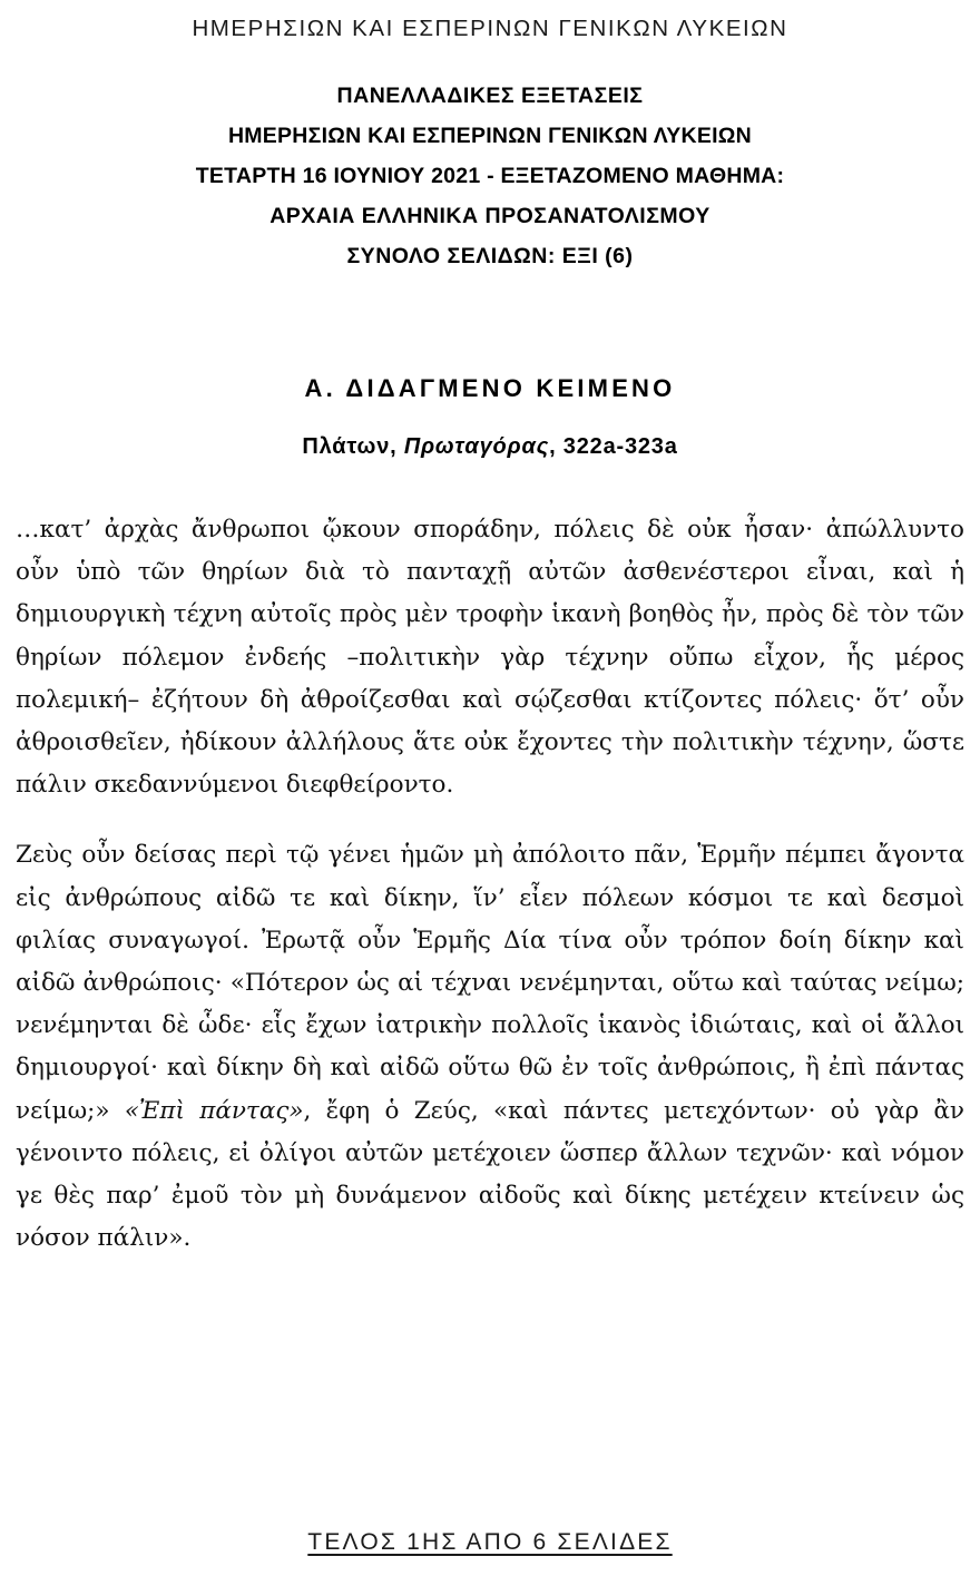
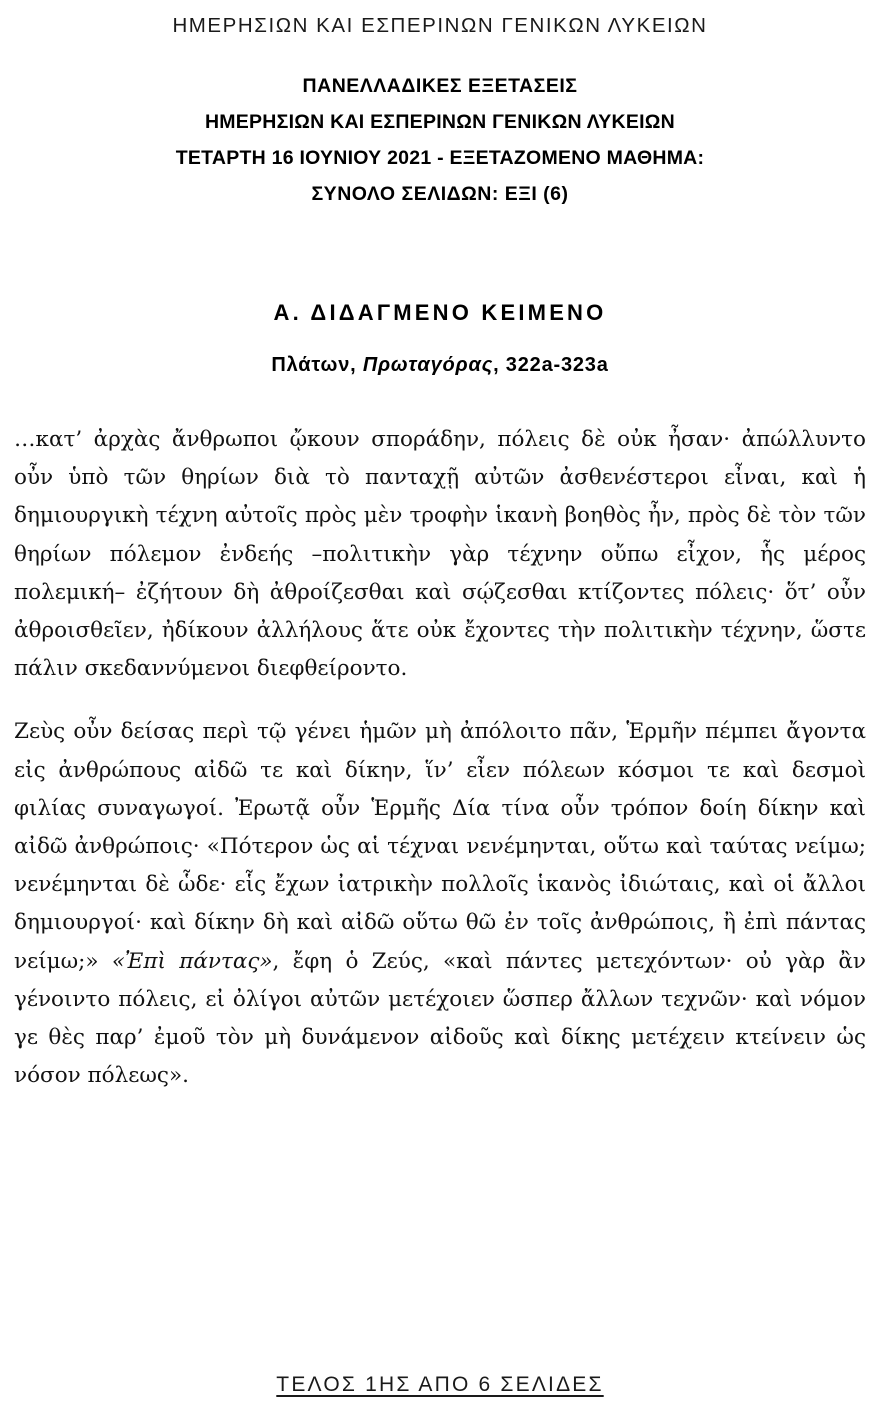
  ΗΜΕΡΗΣΙΩΝ ΚΑΙ ΕΣΠΕΡΙΝΩΝ ΓΕΝΙΚΩΝ ΛΥΚΕΙΩΝ
  ΠΑΝΕΛΛΑΔΙΚΕΣ ΕΞΕΤΑΣΕΙΣ
  ΗΜΕΡΗΣΙΩΝ ΚΑΙ ΕΣΠΕΡΙΝΩΝ ΓΕΝΙΚΩΝ ΛΥΚΕΙΩΝ
  ΤΕΤΑΡΤΗ 16 ΙΟΥΝΙΟΥ 2021 - ΕΞΕΤΑΖΟΜΕΝΟ ΜΑΘΗΜΑ:
- ΑΡΧΑΙΑ ΕΛΛΗΝΙΚΑ ΠΡΟΣΑΝΑΤΟΛΙΣΜΟΥ
  ΣΥΝΟΛΟ ΣΕΛΙΔΩΝ: ΕΞΙ (6)
  Α. ΔΙΔΑΓΜΕΝΟ ΚΕΙΜΕΝΟ
  Πλάτων, Πρωταγόρας, 322a-323a
  …κατ’ ἀρχὰς ἄνθρωποι ᾤκουν σποράδην, πόλεις δὲ οὐκ ἦσαν· ἀπώλλυντο οὖν ὑπὸ τῶν θηρίων διὰ τὸ πανταχῇ αὐτῶν ἀσθενέστεροι εἶναι, καὶ ἡ δημιουργικὴ τέχνη αὐτοῖς πρὸς μὲν τροφὴν ἱκανὴ βοηθὸς ἦν, πρὸς δὲ τὸν τῶν θηρίων πόλεμον ἐνδεής –πολιτικὴν γὰρ τέχνην οὔπω εἶχον, ἧς μέρος πολεμική– ἐζήτουν δὴ ἀθροίζεσθαι καὶ σῴζεσθαι κτίζοντες πόλεις· ὅτ’ οὖν ἀθροισθεῖεν, ἠδίκουν ἀλλήλους ἅτε οὐκ ἔχοντες τὴν πολιτικὴν τέχνην, ὥστε πάλιν σκεδαννύμενοι διεφθείροντο.
- Ζεὺς οὖν δείσας περὶ τῷ γένει ἡμῶν μὴ ἀπόλοιτο πᾶν, Ἑρμῆν πέμπει ἄγοντα εἰς ἀνθρώπους αἰδῶ τε καὶ δίκην, ἵν’ εἶεν πόλεων κόσμοι τε καὶ δεσμοὶ φιλίας συναγωγοί. Ἐρωτᾷ οὖν Ἑρμῆς Δία τίνα οὖν τρόπον δοίη δίκην καὶ αἰδῶ ἀνθρώποις· «Πότερον ὡς αἱ τέχναι νενέμηνται, οὕτω καὶ ταύτας νείμω; νενέμηνται δὲ ὧδε· εἷς ἔχων ἰατρικὴν πολλοῖς ἱκανὸς ἰδιώταις, καὶ οἱ ἄλλοι δημιουργοί· καὶ δίκην δὴ καὶ αἰδῶ οὕτω θῶ ἐν τοῖς ἀνθρώποις, ἢ ἐπὶ πάντας νείμω;» «Ἐπὶ πάντας», ἔφη ὁ Ζεύς, «καὶ πάντες μετεχόντων· οὐ γὰρ ἂν γένοιντο πόλεις, εἰ ὀλίγοι αὐτῶν μετέχοιεν ὥσπερ ἄλλων τεχνῶν· καὶ νόμον γε θὲς παρ’ ἐμοῦ τὸν μὴ δυνάμενον αἰδοῦς καὶ δίκης μετέχειν κτείνειν ὡς νόσον πάλιν».
+ Ζεὺς οὖν δείσας περὶ τῷ γένει ἡμῶν μὴ ἀπόλοιτο πᾶν, Ἑρμῆν πέμπει ἄγοντα εἰς ἀνθρώπους αἰδῶ τε καὶ δίκην, ἵν’ εἶεν πόλεων κόσμοι τε καὶ δεσμοὶ φιλίας συναγωγοί. Ἐρωτᾷ οὖν Ἑρμῆς Δία τίνα οὖν τρόπον δοίη δίκην καὶ αἰδῶ ἀνθρώποις· «Πότερον ὡς αἱ τέχναι νενέμηνται, οὕτω καὶ ταύτας νείμω; νενέμηνται δὲ ὧδε· εἷς ἔχων ἰατρικὴν πολλοῖς ἱκανὸς ἰδιώταις, καὶ οἱ ἄλλοι δημιουργοί· καὶ δίκην δὴ καὶ αἰδῶ οὕτω θῶ ἐν τοῖς ἀνθρώποις, ἢ ἐπὶ πάντας νείμω;» «Ἐπὶ πάντας», ἔφη ὁ Ζεύς, «καὶ πάντες μετεχόντων· οὐ γὰρ ἂν γένοιντο πόλεις, εἰ ὀλίγοι αὐτῶν μετέχοιεν ὥσπερ ἄλλων τεχνῶν· καὶ νόμον γε θὲς παρ’ ἐμοῦ τὸν μὴ δυνάμενον αἰδοῦς καὶ δίκης μετέχειν κτείνειν ὡς νόσον πόλεως».
  ΤΕΛΟΣ 1ΗΣ ΑΠΟ 6 ΣΕΛΙΔΕΣ
